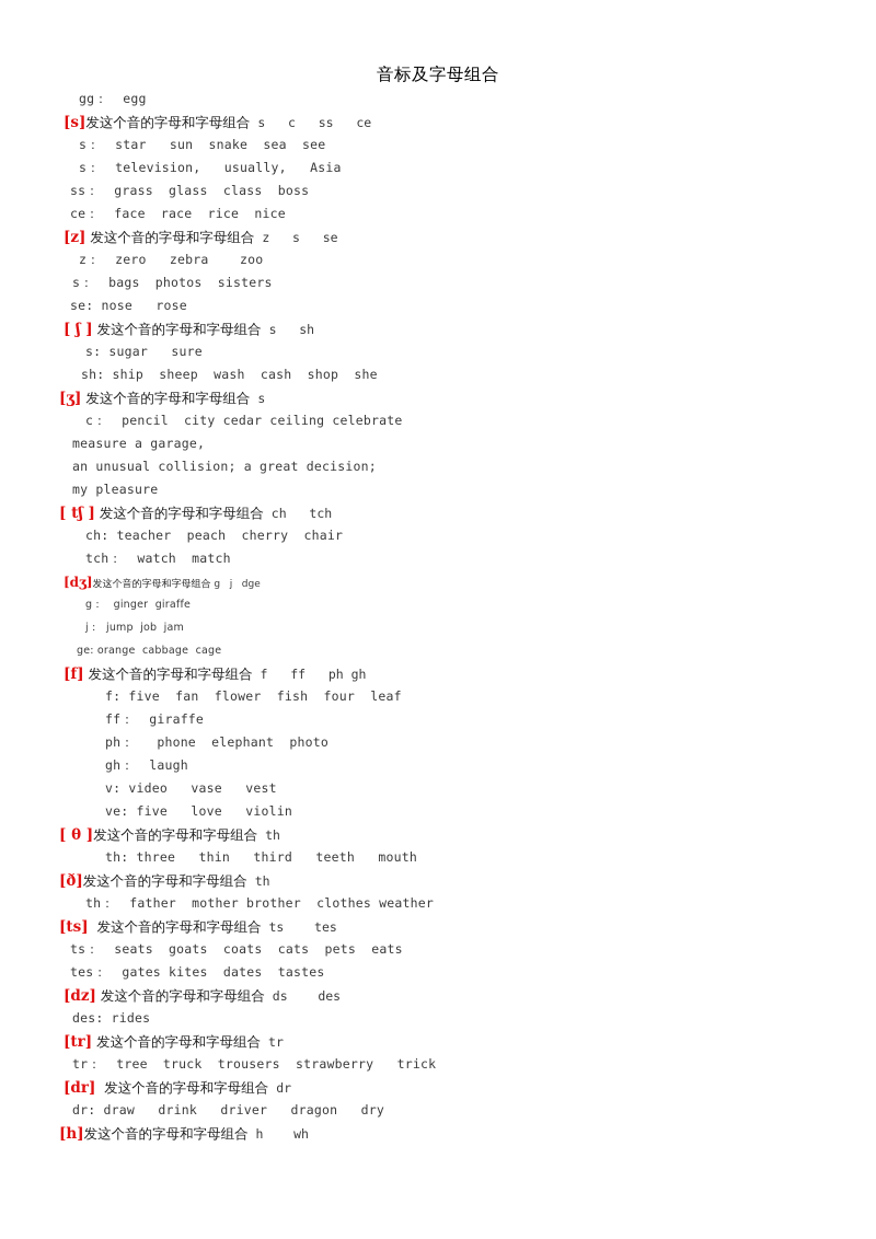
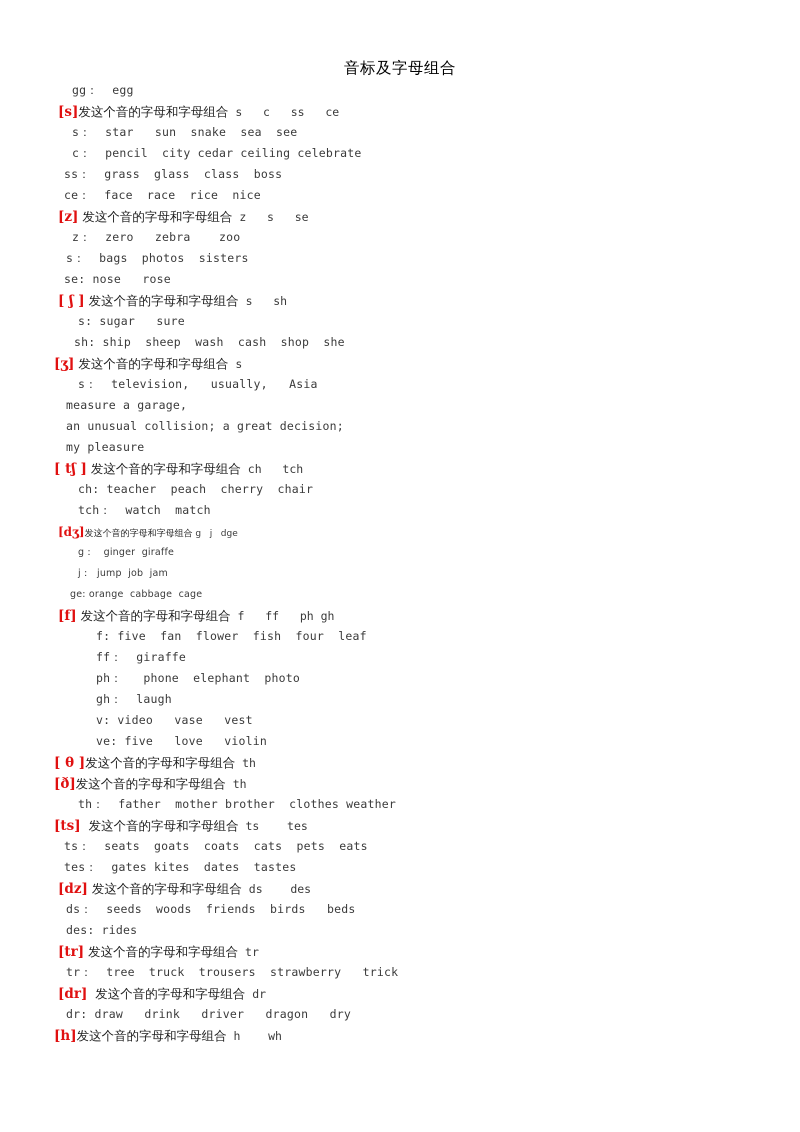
  音标及字母组合
  gg： egg
  [s]发这个音的字母和字母组合 s c ss ce
  s： star sun snake sea see
- s： television, usually, Asia
+ c： pencil city cedar ceiling celebrate
  ss： grass glass class boss
  ce： face race rice nice
  [z] 发这个音的字母和字母组合 z s se
  z： zero zebra zoo
  s： bags photos sisters
  se: nose rose
  [ ʃ ] 发这个音的字母和字母组合 s sh
  s: sugar sure
  sh: ship sheep wash cash shop she
  [ʒ] 发这个音的字母和字母组合 s
- c： pencil city cedar ceiling celebrate
+ s： television, usually, Asia
  measure a garage,
  an unusual collision; a great decision;
  my pleasure
  [ tʃ ] 发这个音的字母和字母组合 ch tch
  ch: teacher peach cherry chair
  tch： watch match
  [dʒ]发这个音的字母和字母组合 g j dge
  g： ginger giraffe
  j： jump job jam
  ge: orange cabbage cage
  [f] 发这个音的字母和字母组合 f ff ph gh
  f: five fan flower fish four leaf
  ff： giraffe
  ph： phone elephant photo
  gh： laugh
  v: video vase vest
  ve: five love violin
  [ θ ]发这个音的字母和字母组合 th
- th: three thin third teeth mouth
  [ð]发这个音的字母和字母组合 th
  th： father mother brother clothes weather
  [ts] 发这个音的字母和字母组合 ts tes
  ts： seats goats coats cats pets eats
  tes： gates kites dates tastes
  [dz] 发这个音的字母和字母组合 ds des
+ ds： seeds woods friends birds beds
  des: rides
  [tr] 发这个音的字母和字母组合 tr
  tr： tree truck trousers strawberry trick
  [dr] 发这个音的字母和字母组合 dr
  dr: draw drink driver dragon dry
  [h]发这个音的字母和字母组合 h wh
